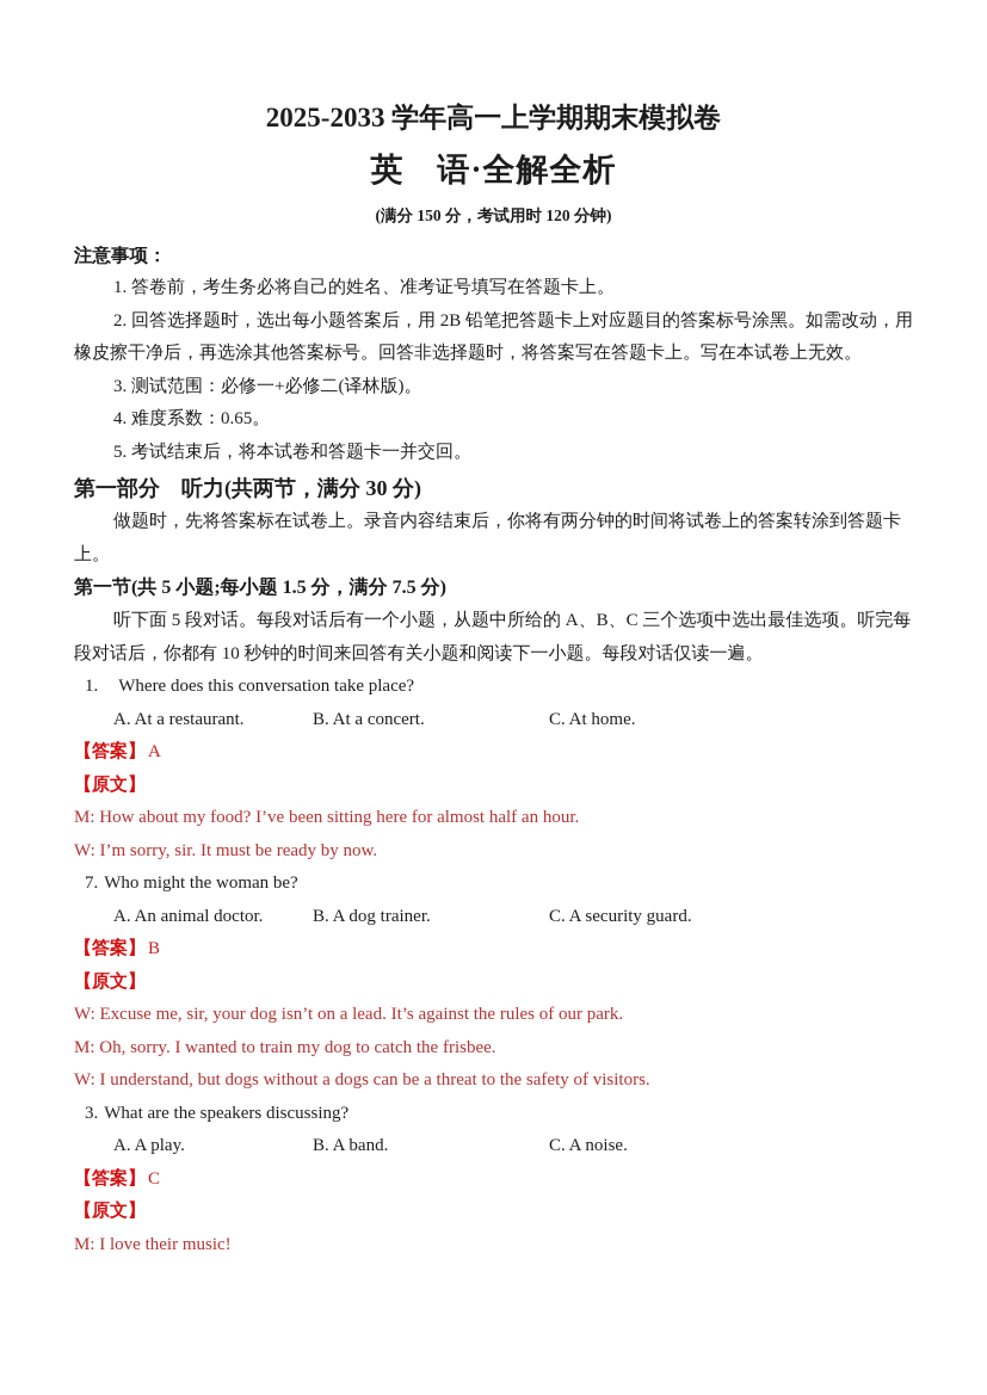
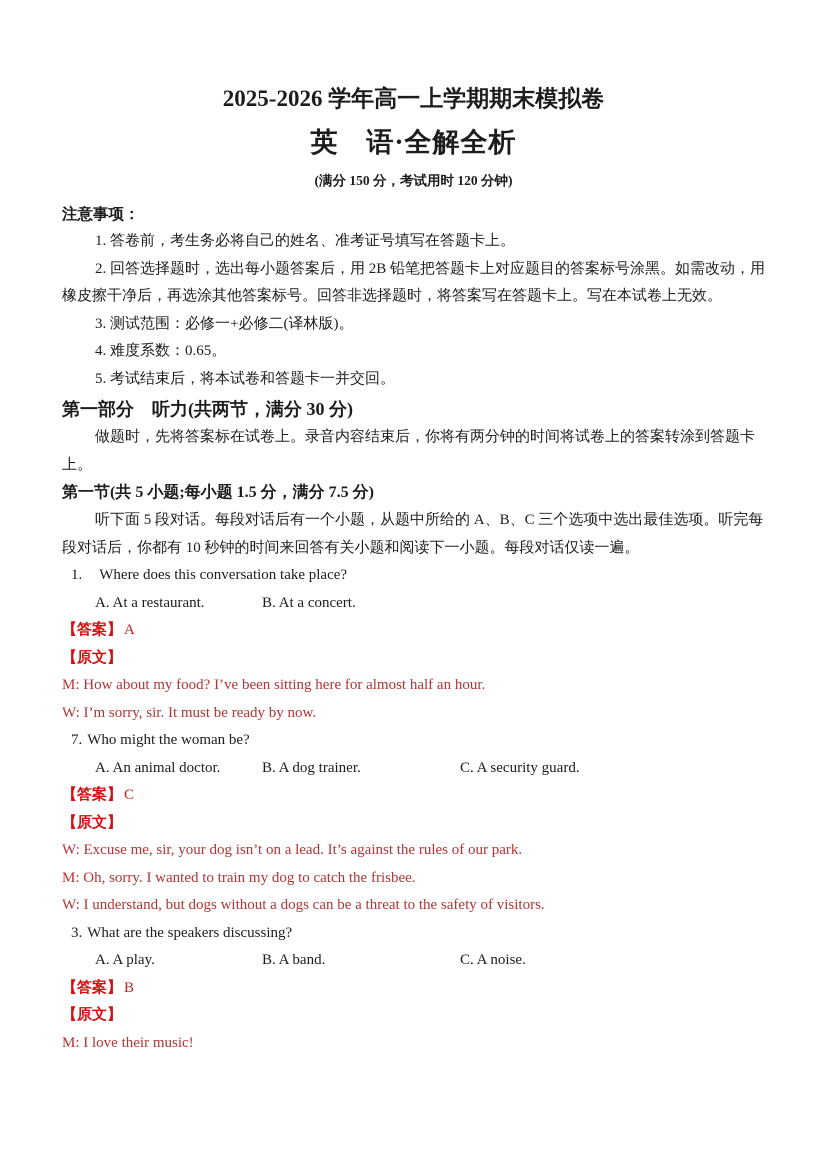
- 2025-2033 学年高一上学期期末模拟卷
+ 2025-2026 学年高一上学期期末模拟卷
  英 语·全解全析
  (满分 150 分，考试用时 120 分钟)
  注意事项：
  1. 答卷前，考生务必将自己的姓名、准考证号填写在答题卡上。
  2. 回答选择题时，选出每小题答案后，用 2B 铅笔把答题卡上对应题目的答案标号涂黑。如需改动，用橡皮擦干净后，再选涂其他答案标号。回答非选择题时，将答案写在答题卡上。写在本试卷上无效。
  3. 测试范围：必修一+必修二(译林版)。
  4. 难度系数：0.65。
  5. 考试结束后，将本试卷和答题卡一并交回。
  第一部分 听力(共两节，满分 30 分)
  做题时，先将答案标在试卷上。录音内容结束后，你将有两分钟的时间将试卷上的答案转涂到答题卡上。
  第一节(共 5 小题;每小题 1.5 分，满分 7.5 分)
  听下面 5 段对话。每段对话后有一个小题，从题中所给的 A、B、C 三个选项中选出最佳选项。听完每段对话后，你都有 10 秒钟的时间来回答有关小题和阅读下一小题。每段对话仅读一遍。
  1. Where does this conversation take place?
  A. At a restaurant.
  B. At a concert.
- C. At home.
  【答案】 A
  【原文】
  M: How about my food? I’ve been sitting here for almost half an hour.
  W: I’m sorry, sir. It must be ready by now.
  7. Who might the woman be?
  A. An animal doctor.
  B. A dog trainer.
  C. A security guard.
- 【答案】 B
+ 【答案】 C
  【原文】
  W: Excuse me, sir, your dog isn’t on a lead. It’s against the rules of our park.
  M: Oh, sorry. I wanted to train my dog to catch the frisbee.
  W: I understand, but dogs without a dogs can be a threat to the safety of visitors.
  3. What are the speakers discussing?
  A. A play.
  B. A band.
  C. A noise.
- 【答案】 C
+ 【答案】 B
  【原文】
  M: I love their music!
